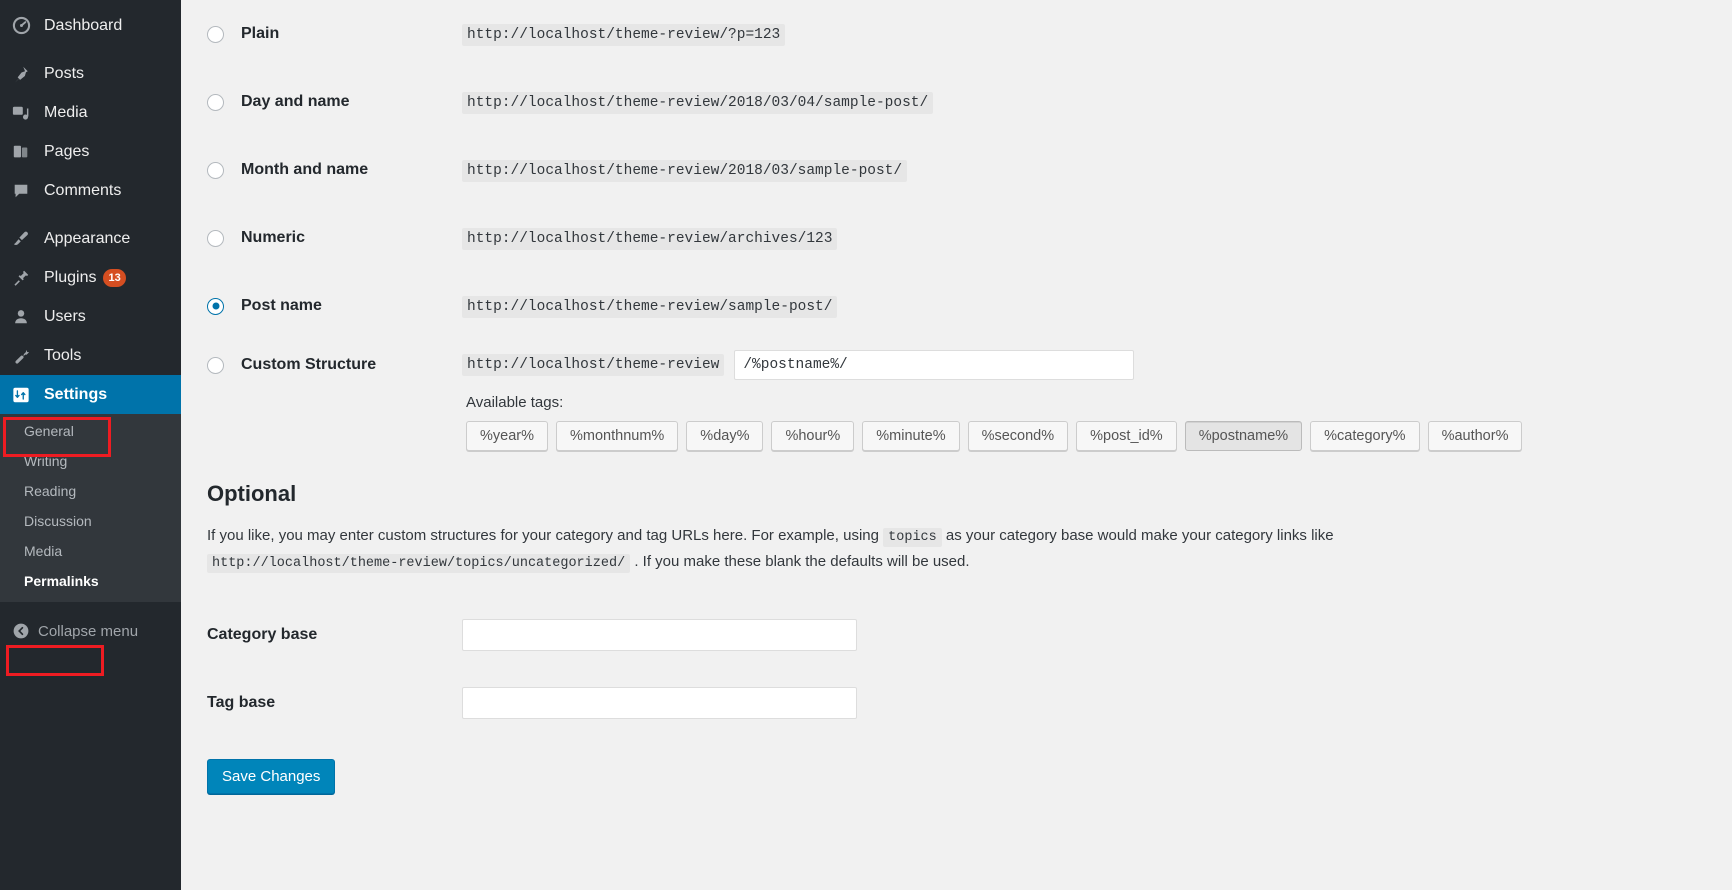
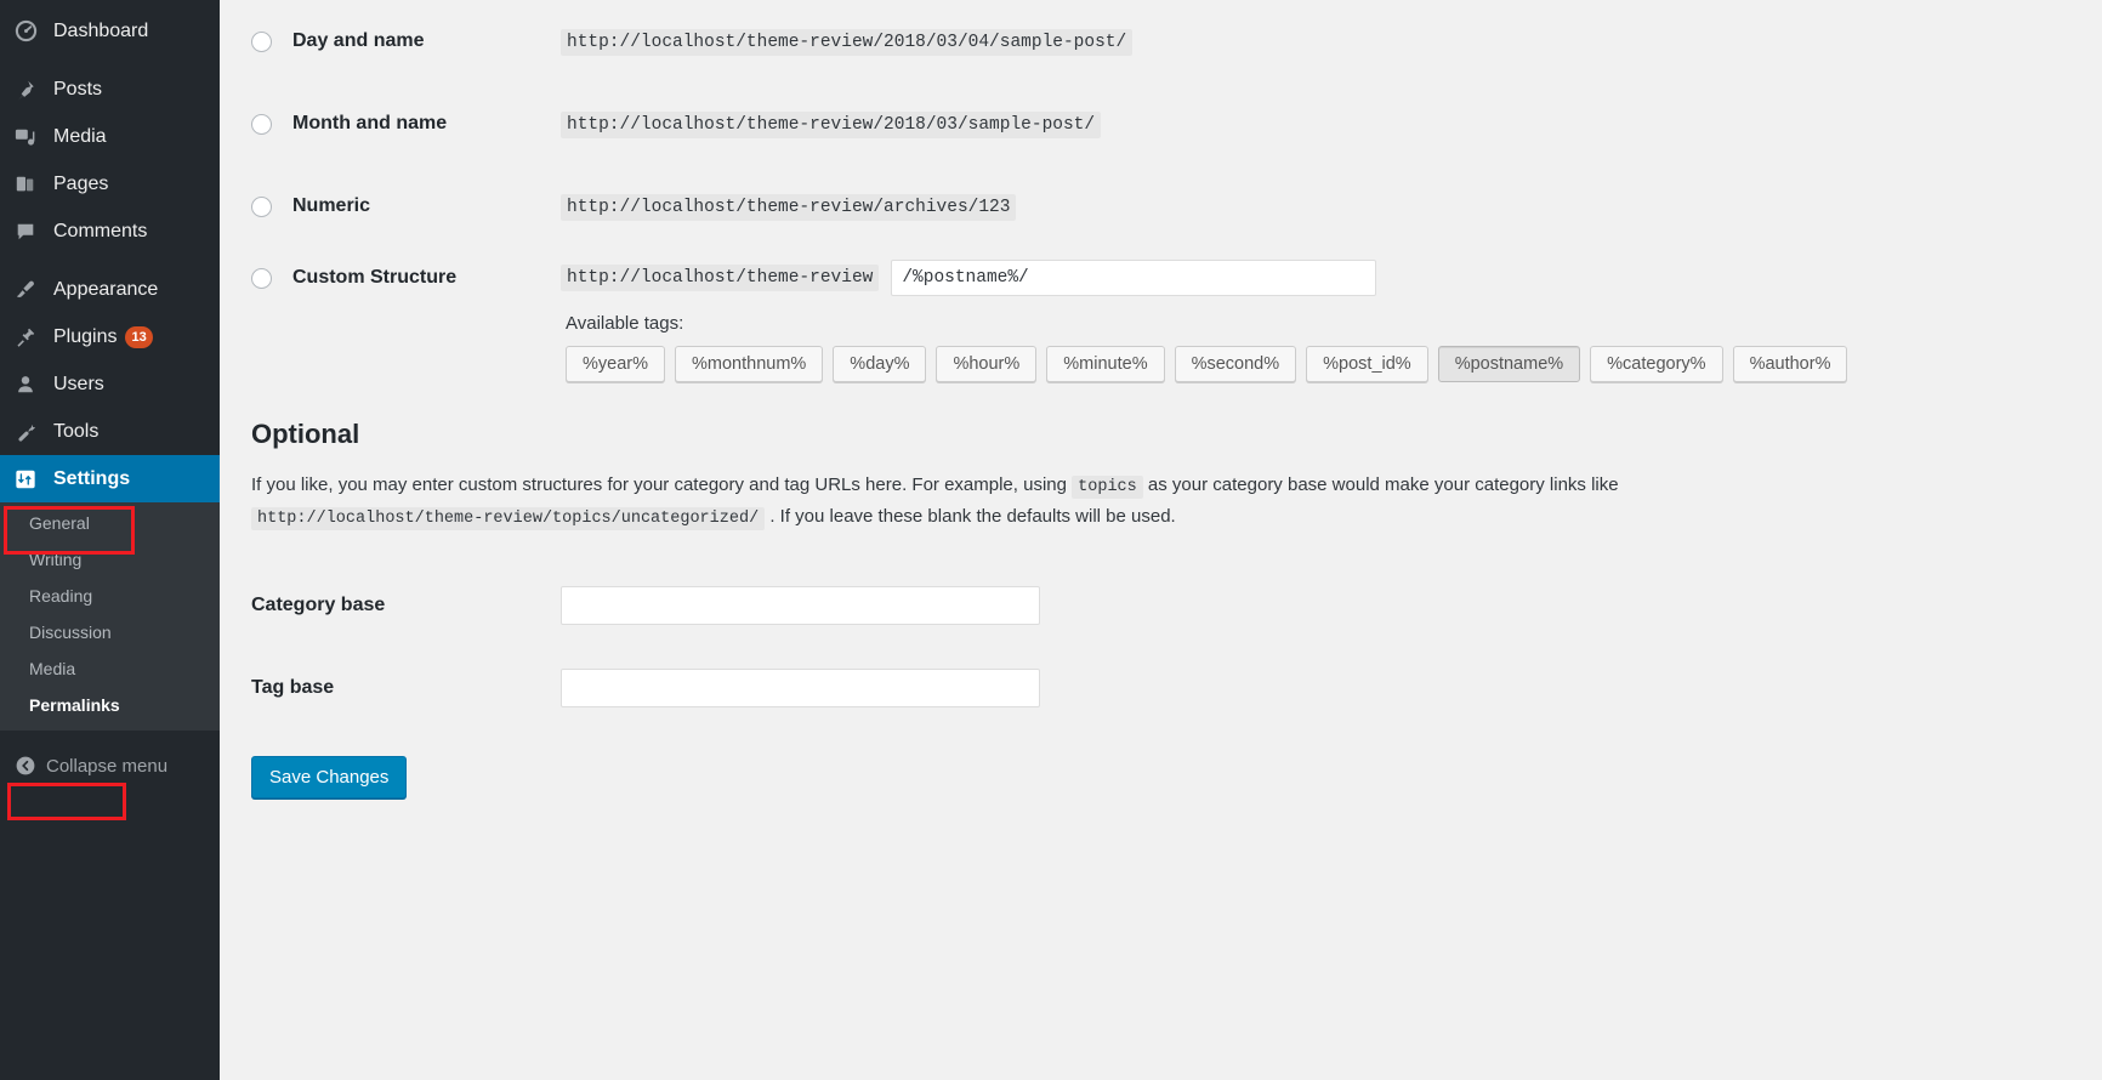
  Dashboard
  Posts
  Media
  Pages
  Comments
  Appearance
  Plugins
  13
  Users
  Tools
  Settings
  General
  Writing
  Reading
  Discussion
  Media
  Permalinks
  Collapse menu
- Plain	http://localhost/theme-review/?p=123
  Day and name	http://localhost/theme-review/2018/03/04/sample-post/
  Month and name	http://localhost/theme-review/2018/03/sample-post/
  Numeric	http://localhost/theme-review/archives/123
- Post name	http://localhost/theme-review/sample-post/
  Custom Structure	http://localhost/theme-review /%postname%/ Available tags: %year% %monthnum% %day% %hour% %minute% %second% %post_id% %postname% %category% %author%
  Optional
- If you like, you may enter custom structures for your category and tag URLs here. For example, using topics as your category base would make your category links like http://localhost/theme-review/topics/uncategorized/ . If you make these blank the defaults will be used.
+ If you like, you may enter custom structures for your category and tag URLs here. For example, using topics as your category base would make your category links like http://localhost/theme-review/topics/uncategorized/ . If you leave these blank the defaults will be used.
  Category base
  Tag base
  Save Changes
